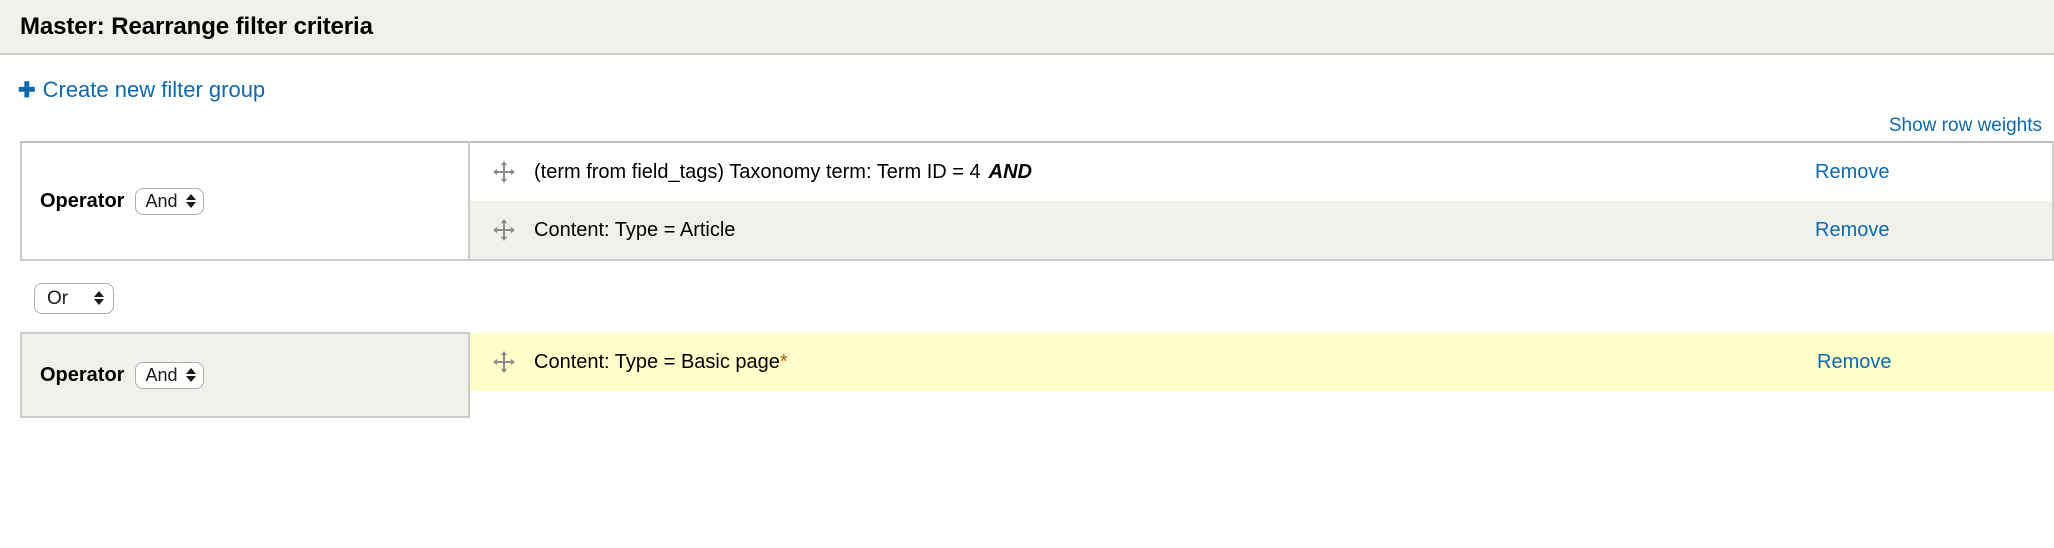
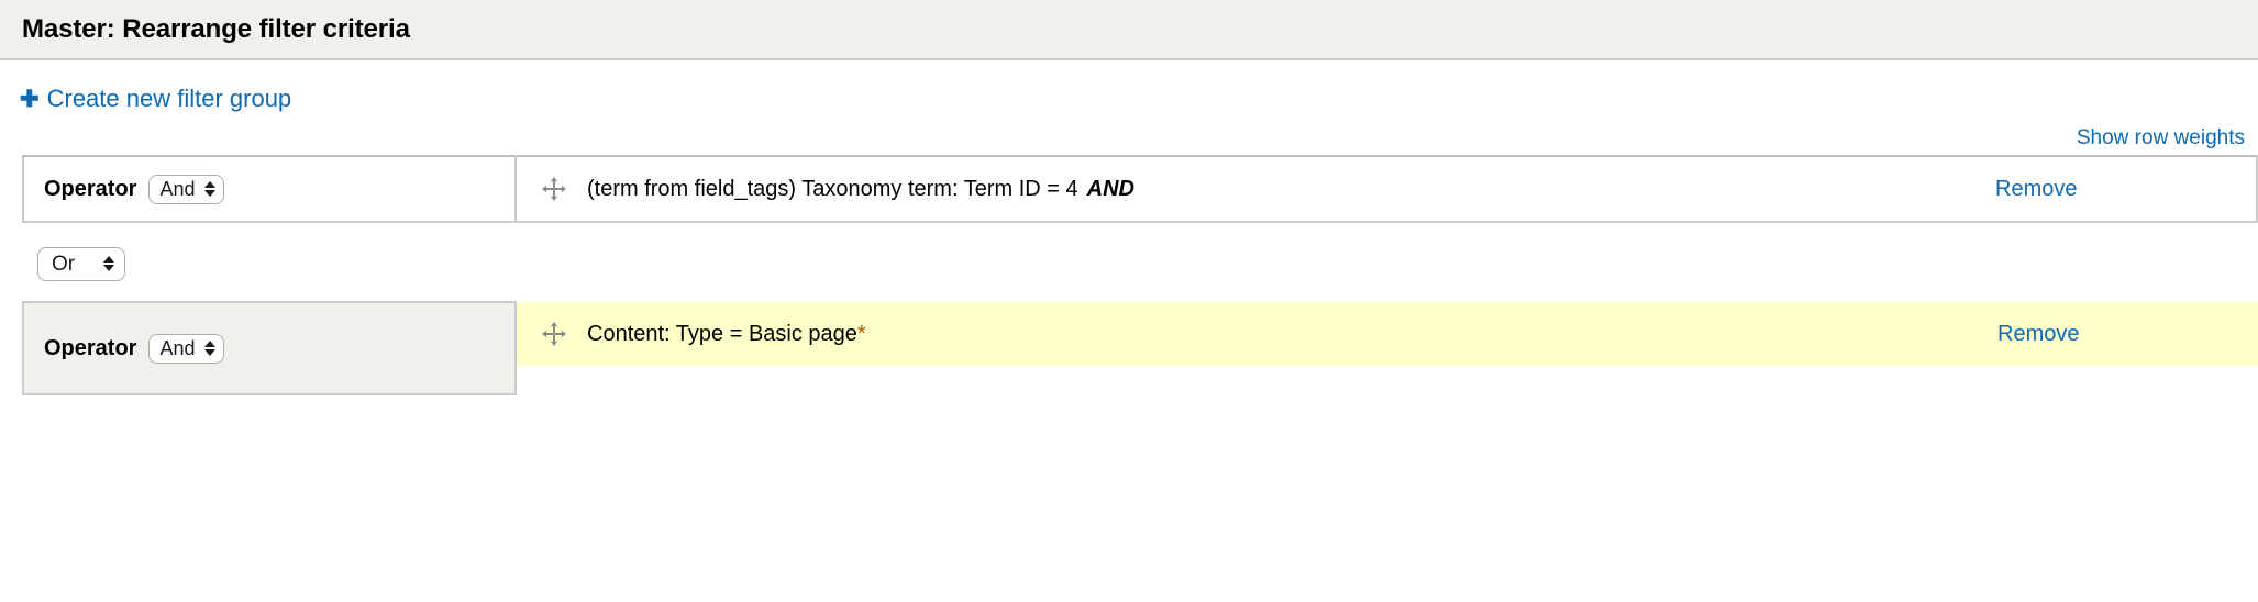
  Master: Rearrange filter criteria
  ✚
  Create new filter group
  Show row weights
  Operator And
  (term from field_tags) Taxonomy term: Term ID = 4 AND	Remove
- Content: Type = Article	Remove
  Or
  Operator And
  Content: Type = Basic page*	Remove
